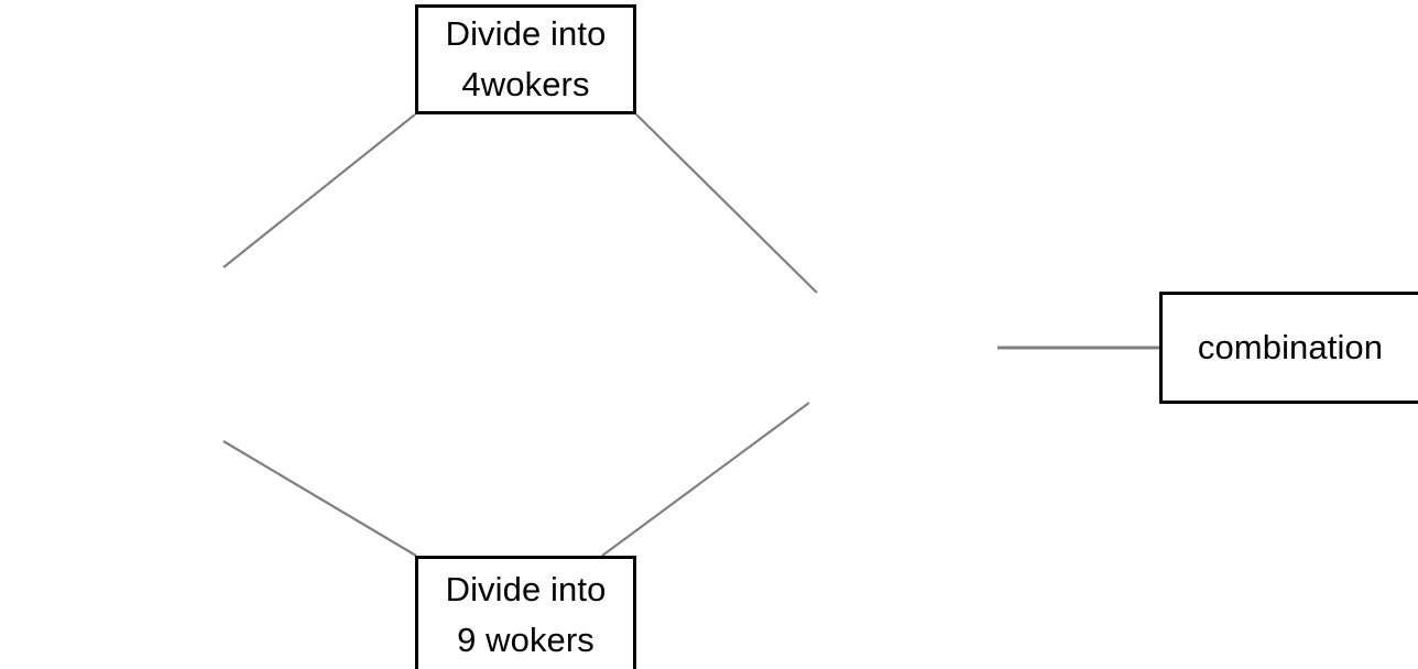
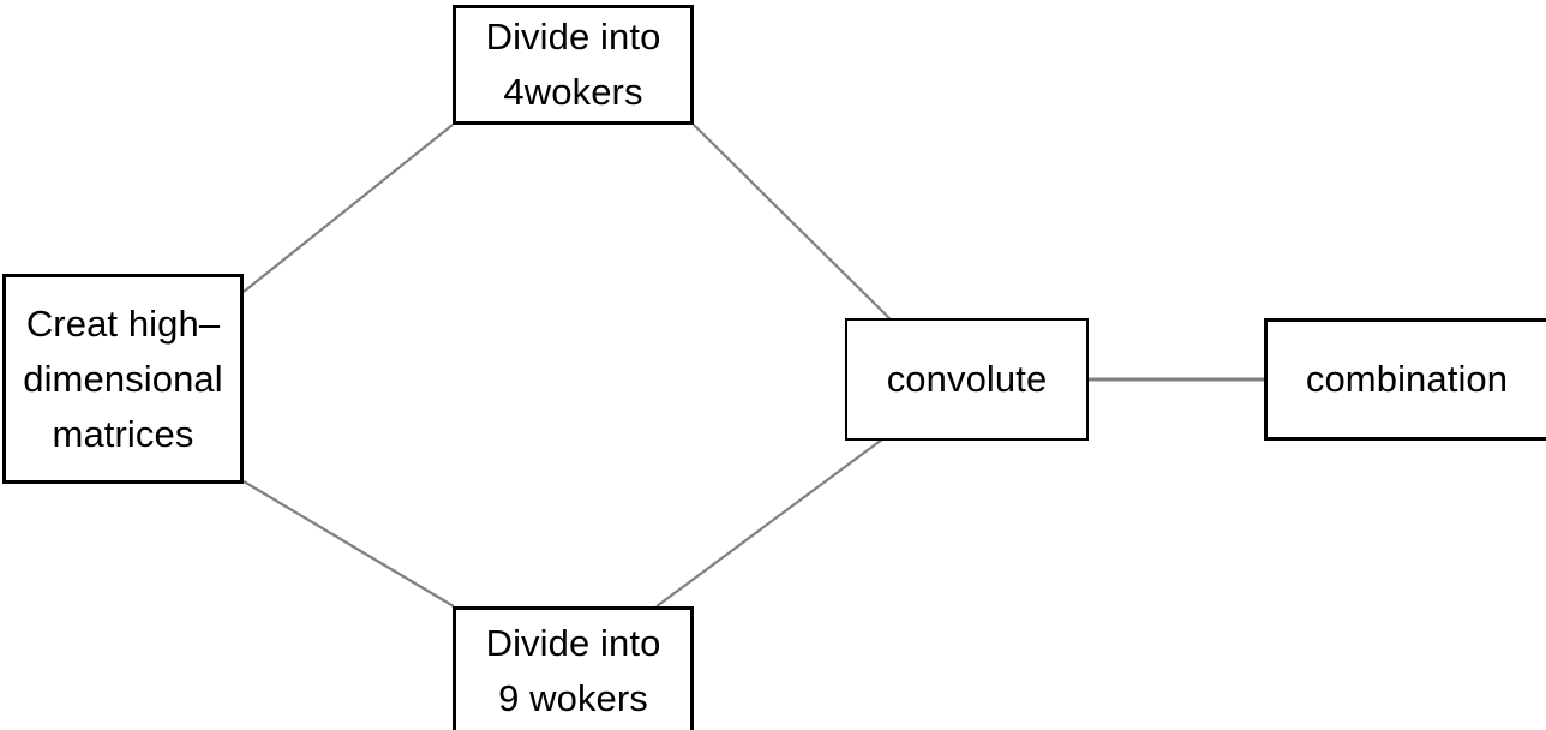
  Divide into
  4wokers
+ Creat high–
+ dimensional
+ matrices
+ convolute
  combination
  Divide into
  9 wokers
